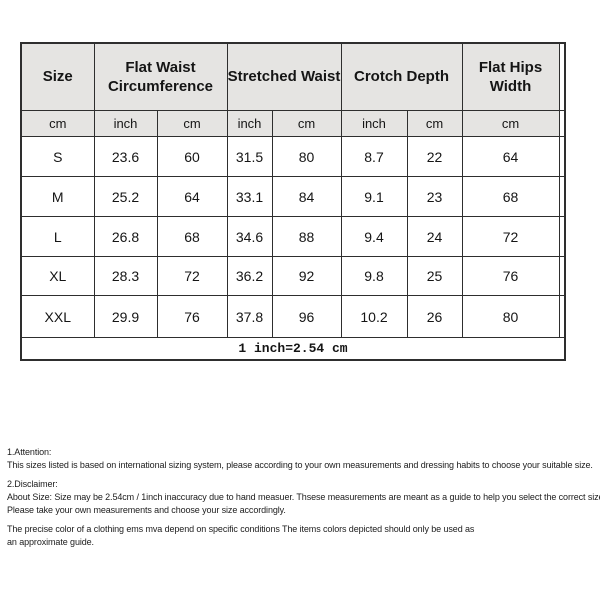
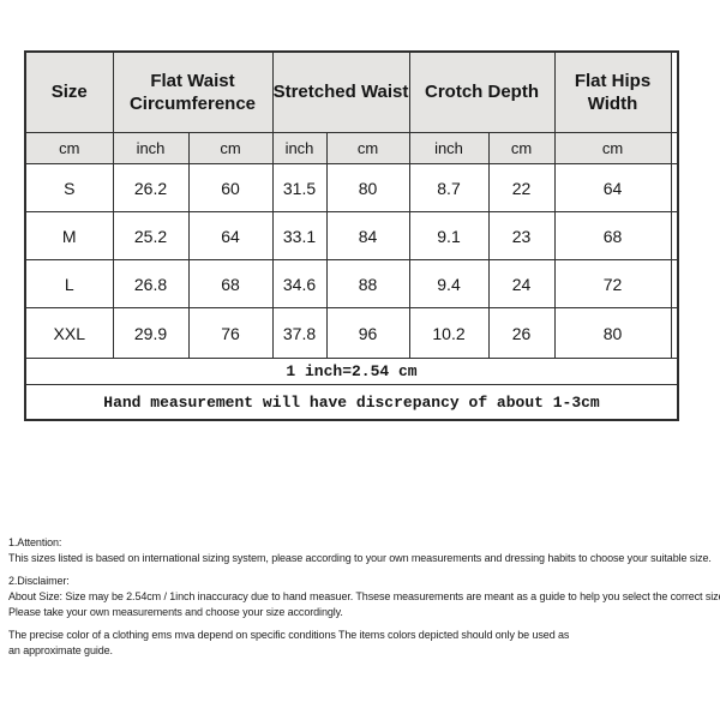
  Size	Flat Waist Circumference	Stretched Waist	Crotch Depth	Flat Hips Width
  cm	inch	cm	inch	cm	inch	cm	cm
- S	23.6	60	31.5	80	8.7	22	64
+ S	26.2	60	31.5	80	8.7	22	64
  M	25.2	64	33.1	84	9.1	23	68
  L	26.8	68	34.6	88	9.4	24	72
- XL	28.3	72	36.2	92	9.8	25	76
  XXL	29.9	76	37.8	96	10.2	26	80
  1 inch=2.54 cm
+ Hand measurement will have discrepancy of about 1-3cm
  1.Attention:
  This sizes listed is based on international sizing system, please according to your own measurements and dressing habits to choose your suitable size.
  2.Disclaimer:
  About Size: Size may be 2.54cm / 1inch inaccuracy due to hand measuer. Thsese measurements are meant as a guide to help you select the correct siz
  Please take your own measurements and choose your size accordingly.
  The precise color of a clothing ems mva depend on specific conditions The items colors depicted should only be used as
  an approximate guide.
